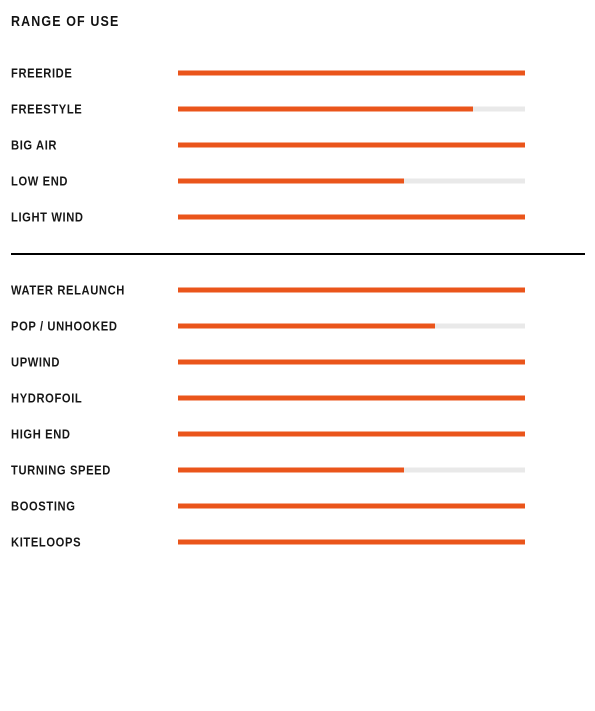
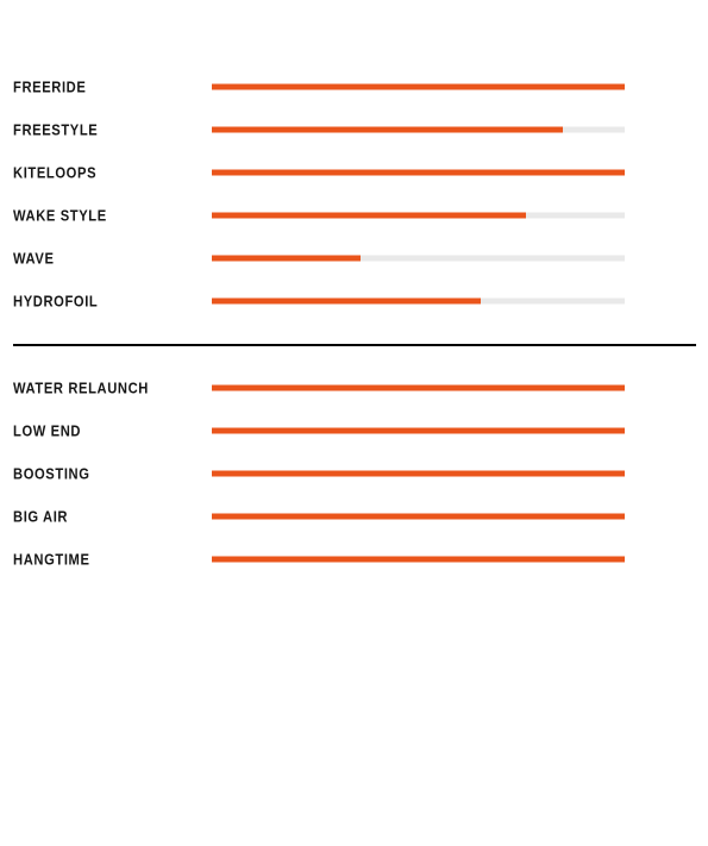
- RANGE OF USE
  FREERIDE
  FREESTYLE
- BIG AIR
+ KITELOOPS
+ WAKE STYLE
+ WAVE
- LOW END
+ HYDROFOIL
- LIGHT WIND
  WATER RELAUNCH
- POP / UNHOOKED
- UPWIND
- HYDROFOIL
+ LOW END
- HIGH END
- TURNING SPEED
  BOOSTING
- KITELOOPS
+ BIG AIR
+ HANGTIME
